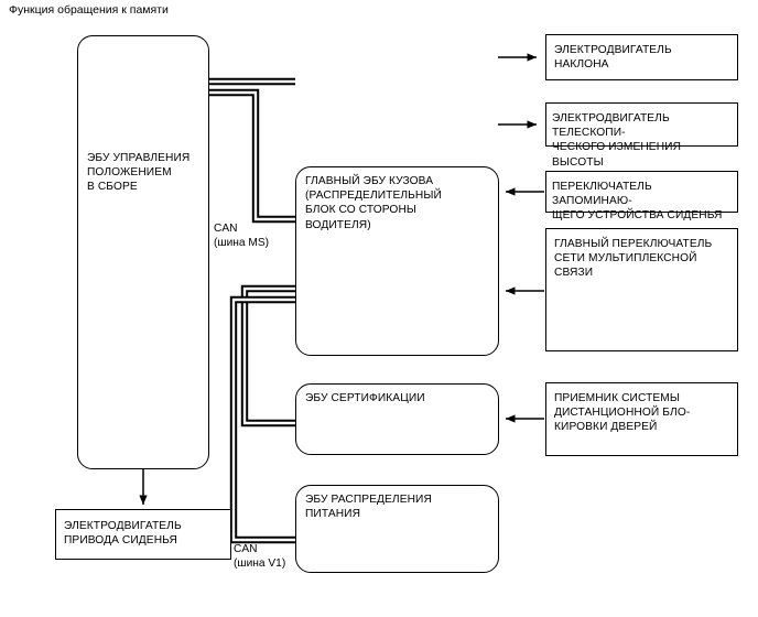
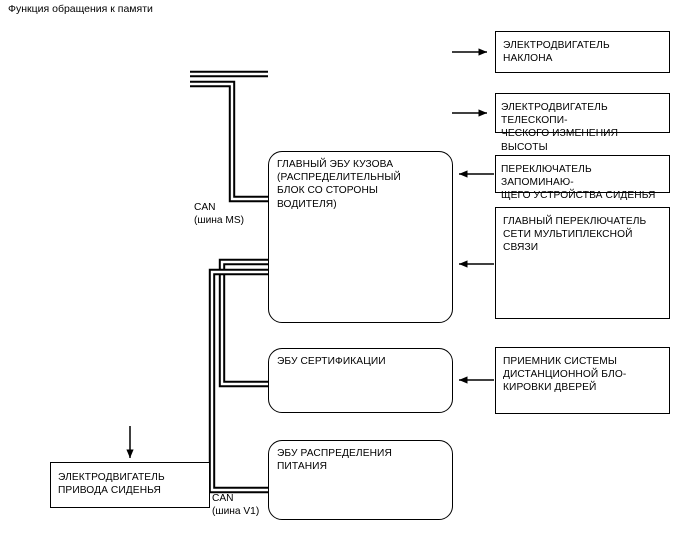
  Функция обращения к памяти
- ЭБУ УПРАВЛЕНИЯ
- ПОЛОЖЕНИЕМ
- В СБОРЕ
  ГЛАВНЫЙ ЭБУ КУЗОВА
  (РАСПРЕДЕЛИТЕЛЬНЫЙ
  БЛОК СО СТОРОНЫ
  ВОДИТЕЛЯ)
  ЭБУ СЕРТИФИКАЦИИ
  ЭБУ РАСПРЕДЕЛЕНИЯ
  ПИТАНИЯ
  ЭЛЕКТРОДВИГАТЕЛЬ
  НАКЛОНА
  ЭЛЕКТРОДВИГАТЕЛЬ ТЕЛЕСКОПИ-
  ЧЕСКОГО ИЗМЕНЕНИЯ ВЫСОТЫ
  ПЕРЕКЛЮЧАТЕЛЬ ЗАПОМИНАЮ-
  ЩЕГО УСТРОЙСТВА СИДЕНЬЯ
  ГЛАВНЫЙ ПЕРЕКЛЮЧАТЕЛЬ
  СЕТИ МУЛЬТИПЛЕКСНОЙ
  СВЯЗИ
  ПРИЕМНИК СИСТЕМЫ
  ДИСТАНЦИОННОЙ БЛО-
  КИРОВКИ ДВЕРЕЙ
  ЭЛЕКТРОДВИГАТЕЛЬ
  ПРИВОДА СИДЕНЬЯ
  CAN
  (шина MS)
  CAN
  (шина V1)
